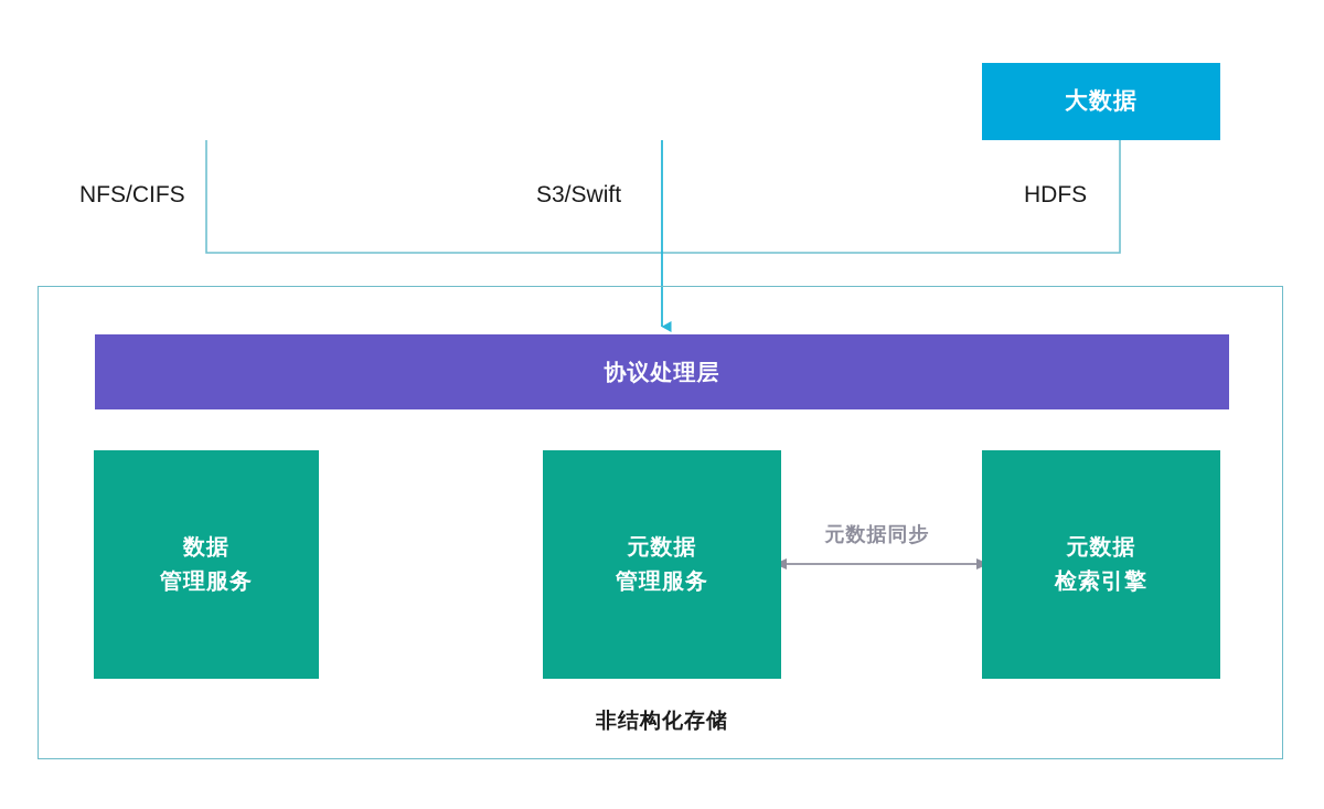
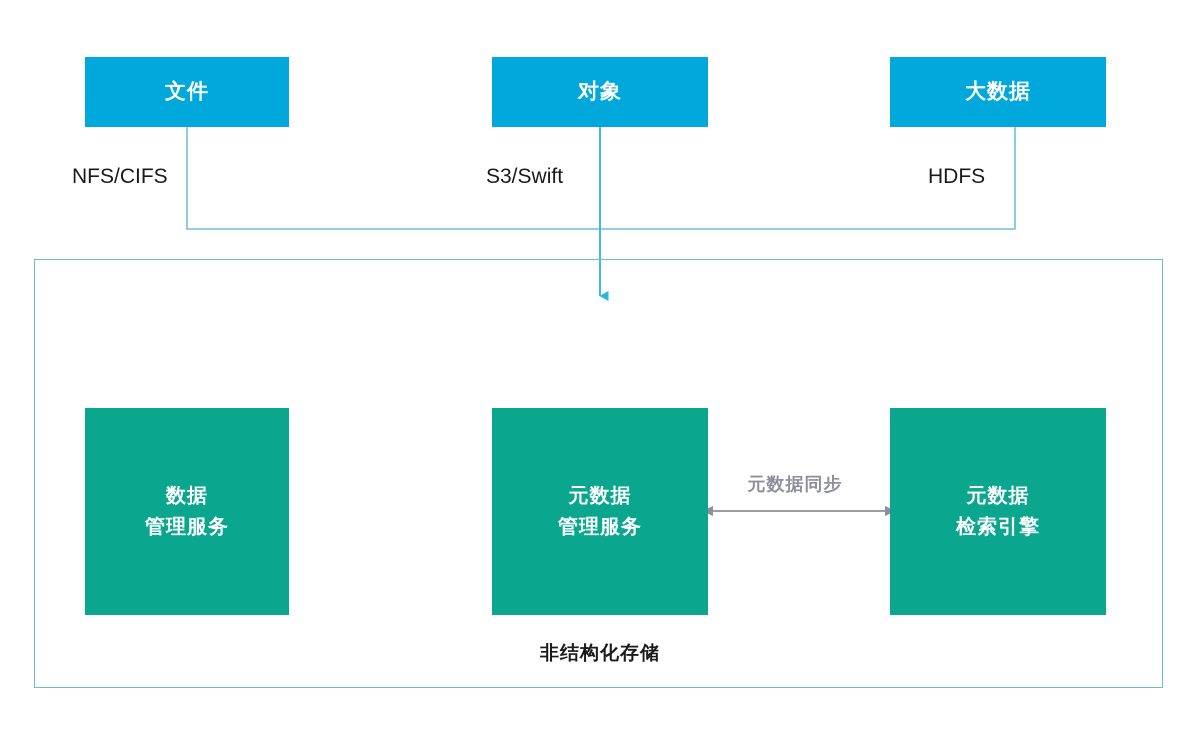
+ 文件
+ 对象
  大数据
  NFS/CIFS
  S3/Swift
  HDFS
- 协议处理层
  数据
  管理服务
  元数据
  管理服务
  元数据
  检索引擎
  元数据同步
  非结构化存储
